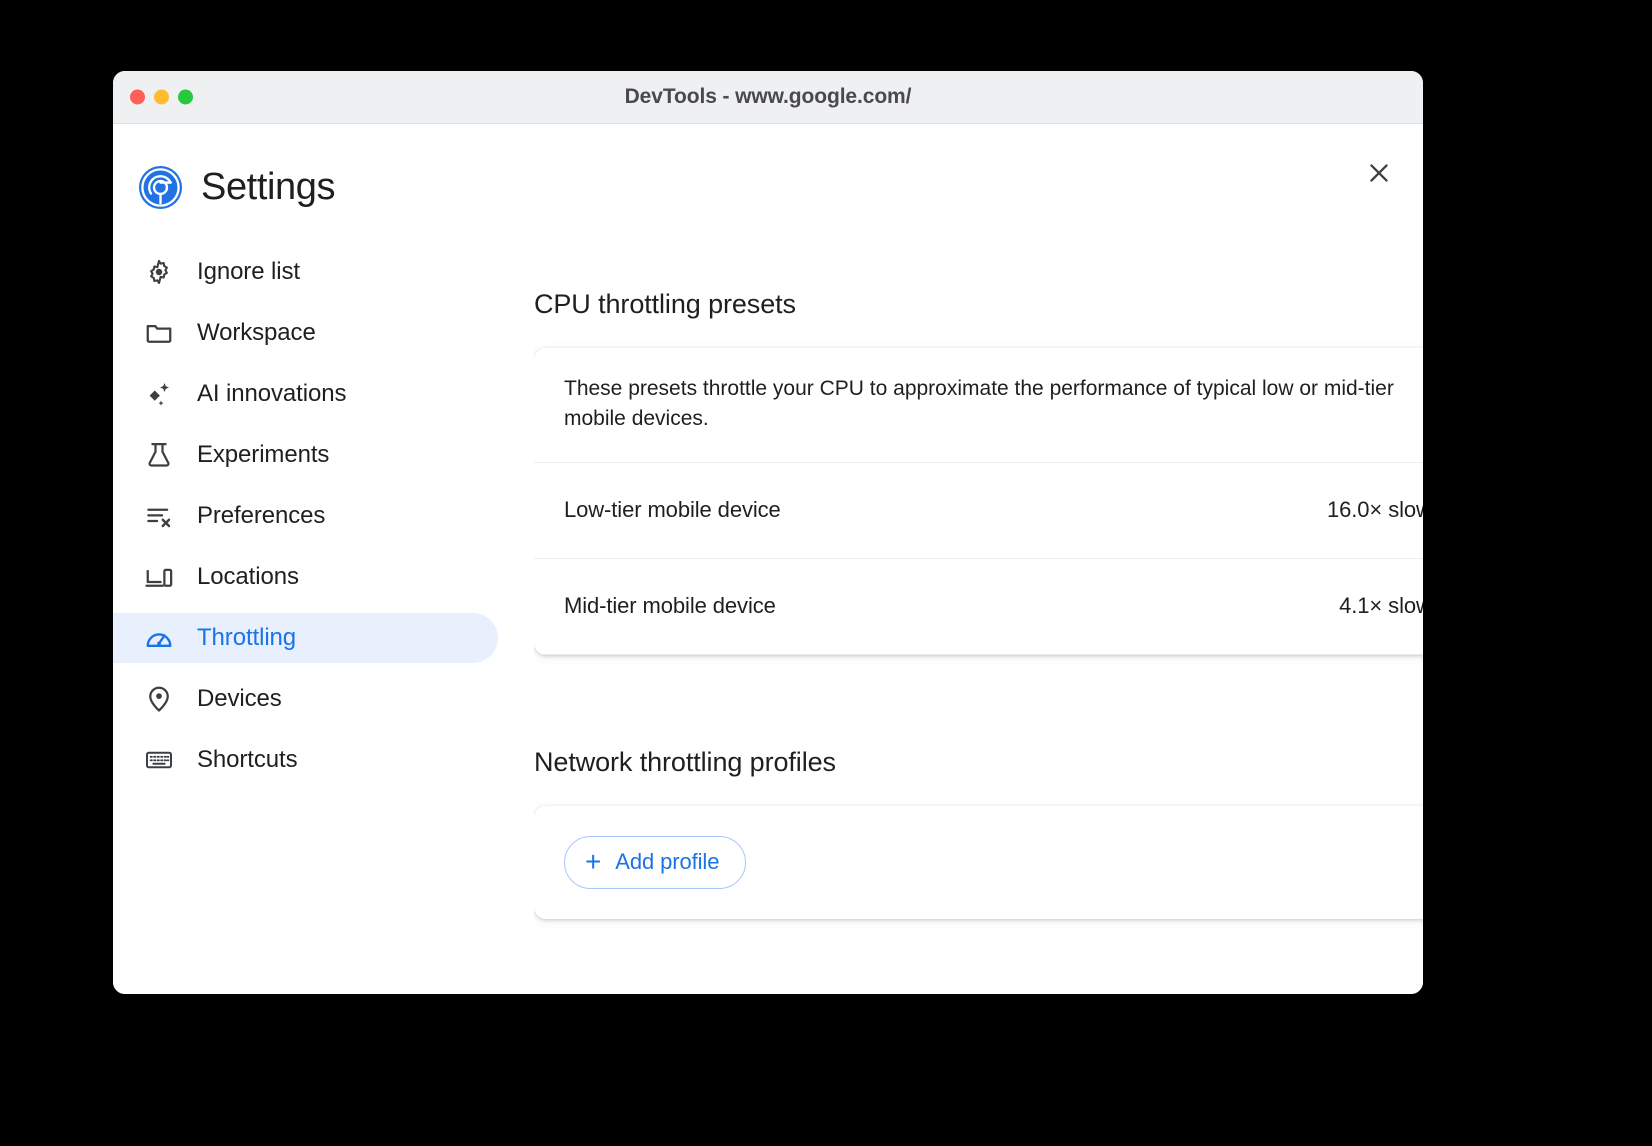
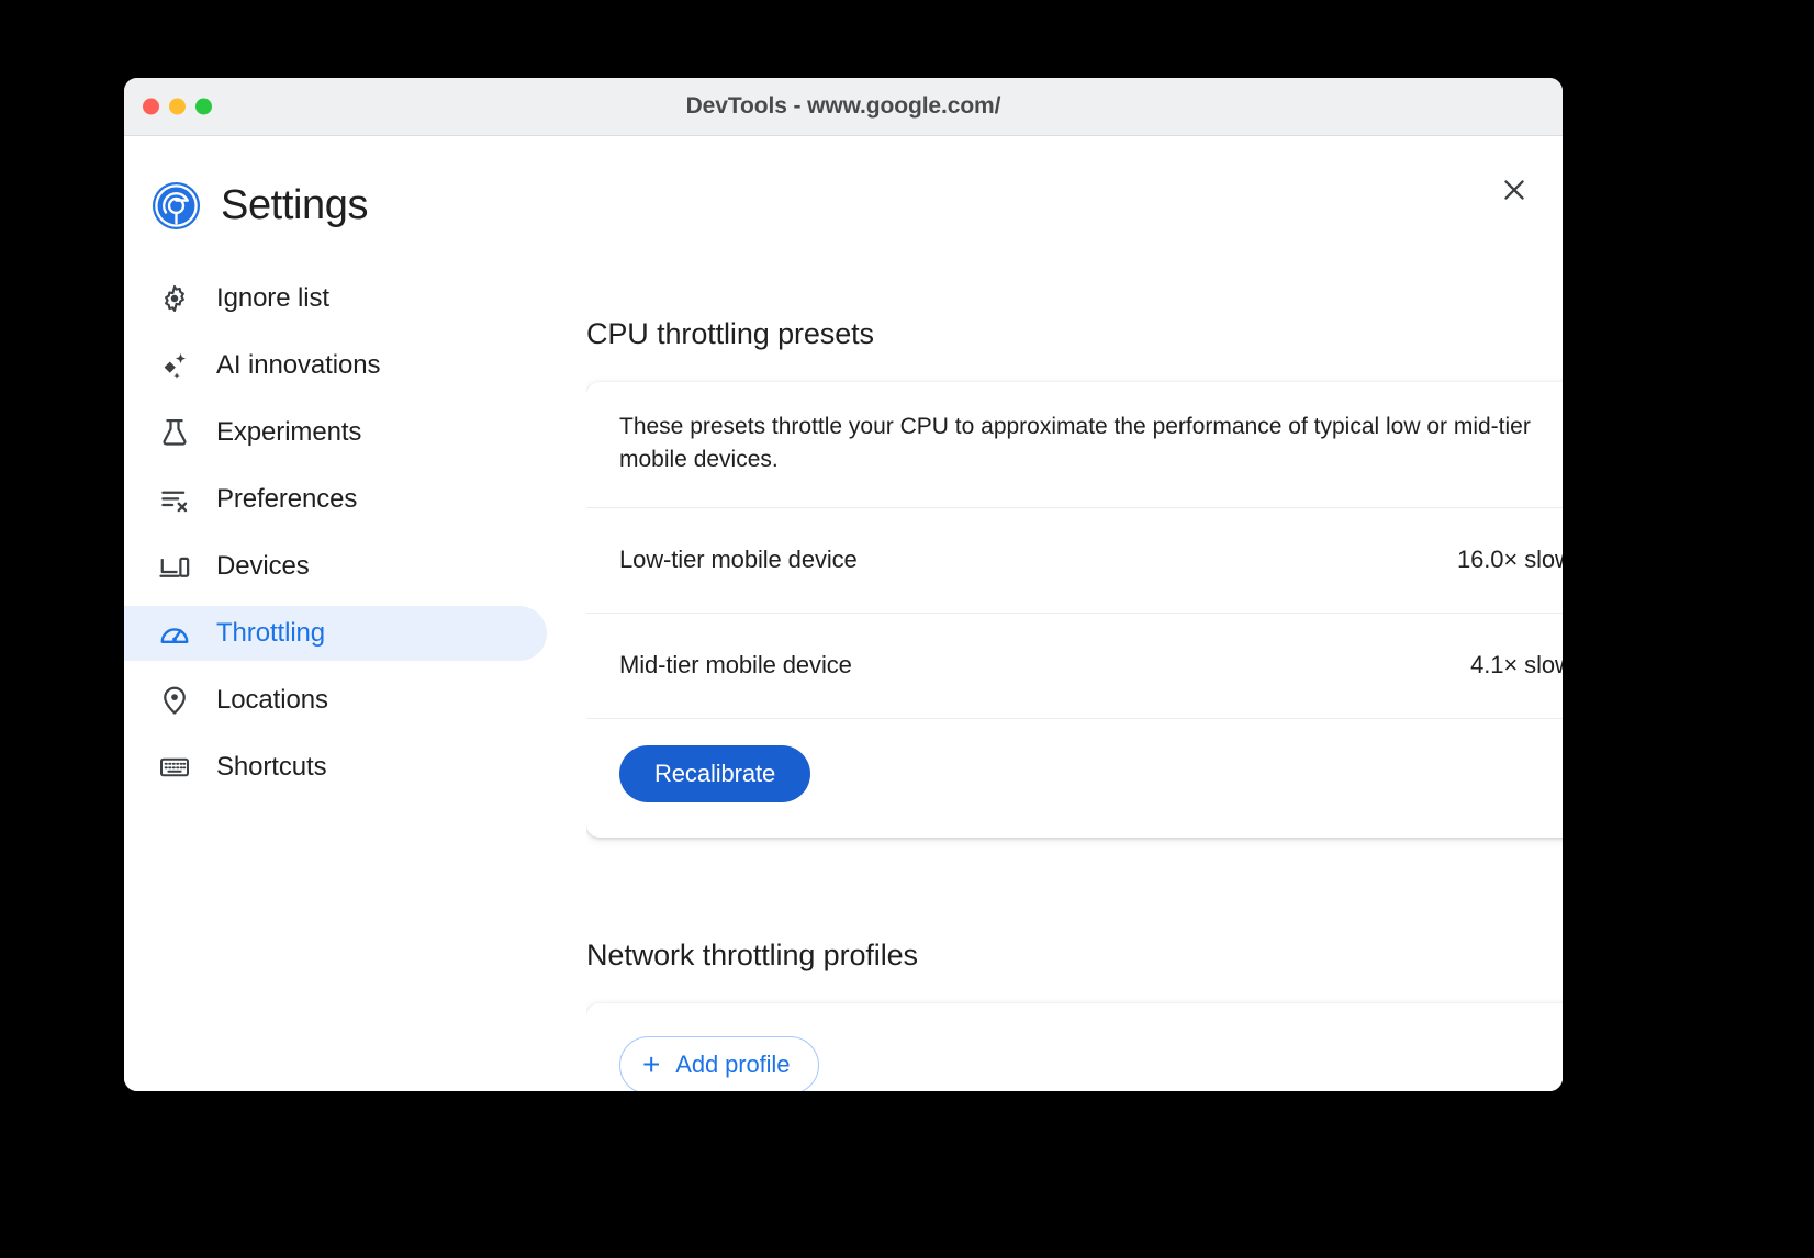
  DevTools - www.google.com/
  Settings
  Ignore list
- Workspace
  AI innovations
  Experiments
  Preferences
- Locations
+ Devices
  Throttling
- Devices
+ Locations
  Shortcuts
  CPU throttling presets
  These presets throttle your CPU to approximate the performance of typical low or mid-tier mobile devices.
  Low-tier mobile device
  Mid-tier mobile device
+ Recalibrate
  Network throttling profiles
  +
  Add profile
